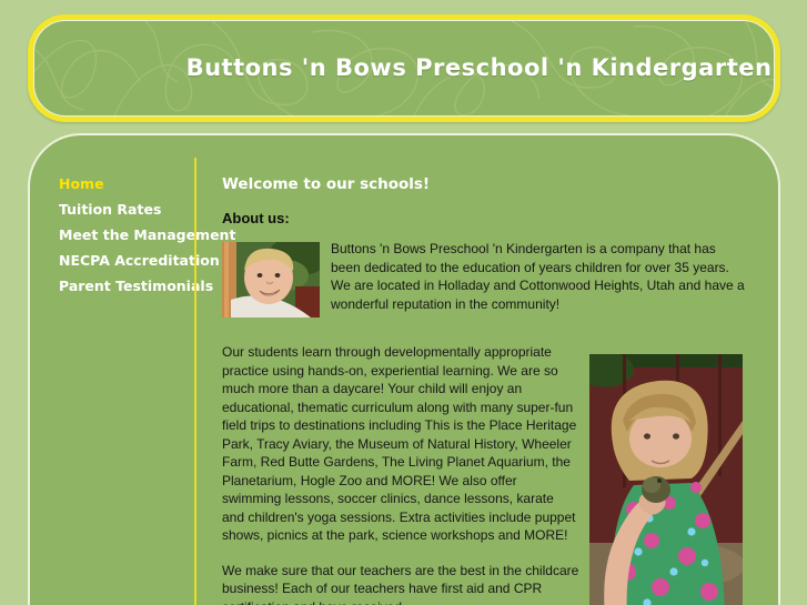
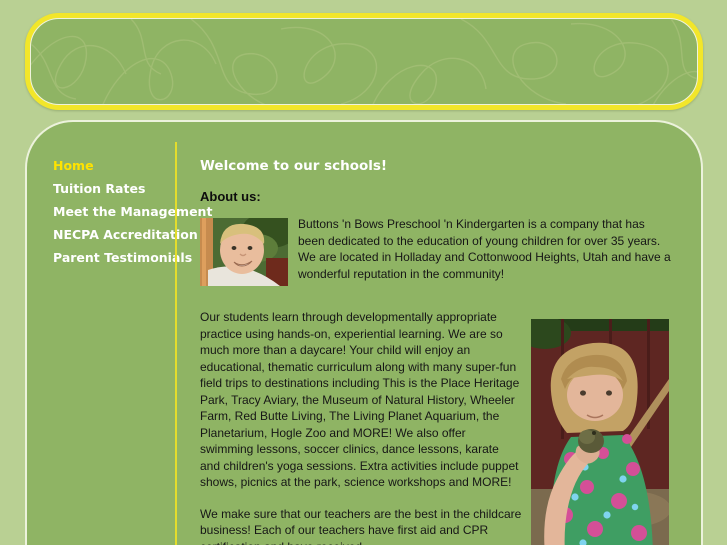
- Buttons 'n Bows Preschool 'n Kindergarten
  Home
  Tuition Rates
  Meet the Manage
  NECPA Accreditat
  Parent Testimoni
  Welcome to our schools!
  About us:
- Buttons 'n Bows Preschool 'n Kindergarten is a company that has been dedicated to the education of years children for over 35 years. We are located in Holladay and Cottonwood Heights, Utah and have a wonderful reputation in the community!
+ Buttons 'n Bows Preschool 'n Kindergarten is a company that has been dedicated to the education of young children for over 35 years. We are located in Holladay and Cottonwood Heights, Utah and have a wonderful reputation in the community!
- Our students learn through developmentally appropriate practice using hands-on, experiential learning. We are so much more than a daycare! Your child will enjoy an educational, thematic curriculum along with many super-fun field trips to destinations including This is the Place Heritage Park, Tracy Aviary, the Museum of Natural History, Wheeler Farm, Red Butte Gardens, The Living Planet Aquarium, the Planetarium, Hogle Zoo and MORE! We also offer swimming lessons, soccer clinics, dance lessons, karate and children's yoga sessions. Extra activities include puppet shows, picnics at the park, science workshops and MORE!
+ Our students learn through developmentally appropriate practice using hands-on, experiential learning. We are so much more than a daycare! Your child will enjoy an educational, thematic curriculum along with many super-fun field trips to destinations including This is the Place Heritage Park, Tracy Aviary, the Museum of Natural History, Wheeler Farm, Red Butte Living, The Living Planet Aquarium, the Planetarium, Hogle Zoo and MORE! We also offer swimming lessons, soccer clinics, dance lessons, karate and children's yoga sessions. Extra activities include puppet shows, picnics at the park, science workshops and MORE!
  We make sure that our teachers are the best in the childcare business! Each of our teachers have first aid and CPR
